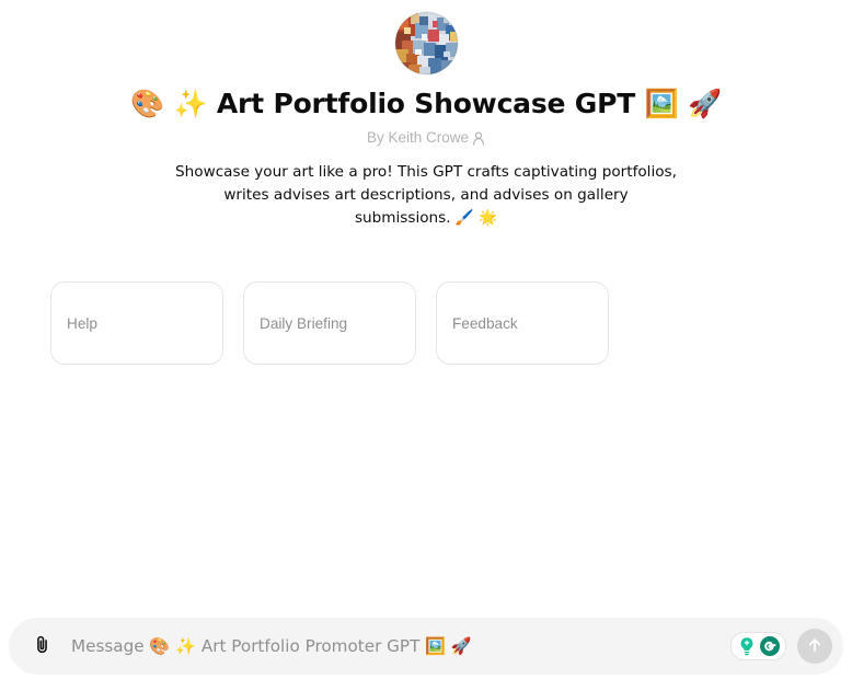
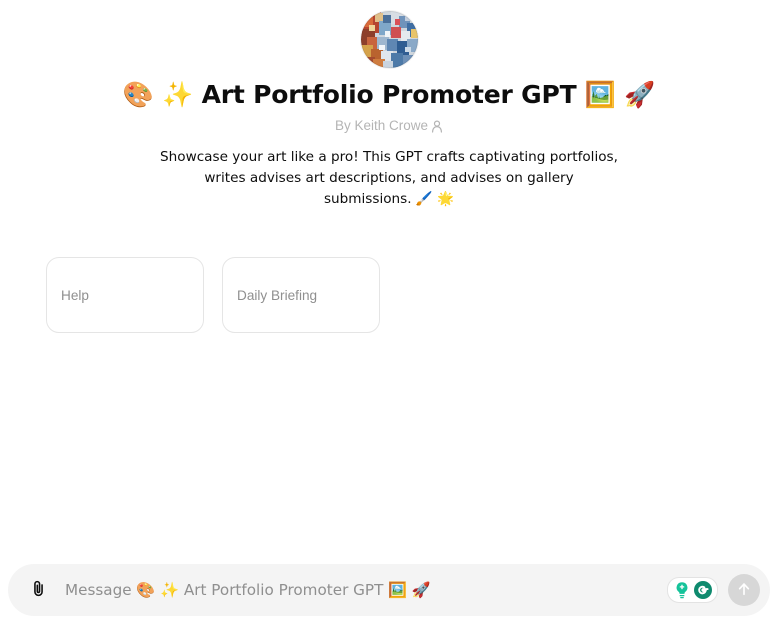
- 🎨 ✨ Art Portfolio Showcase GPT 🖼️ 🚀
+ 🎨 ✨ Art Portfolio Promoter GPT 🖼️ 🚀
  By Keith Crowe
  Showcase your art like a pro! This GPT crafts captivating portfolios, writes advises art descriptions, and advises on gallery submissions. 🖌️ 🌟
  Help
  Daily Briefing
- Feedback
  Message 🎨 ✨ Art Portfolio Promoter GPT 🖼️ 🚀
